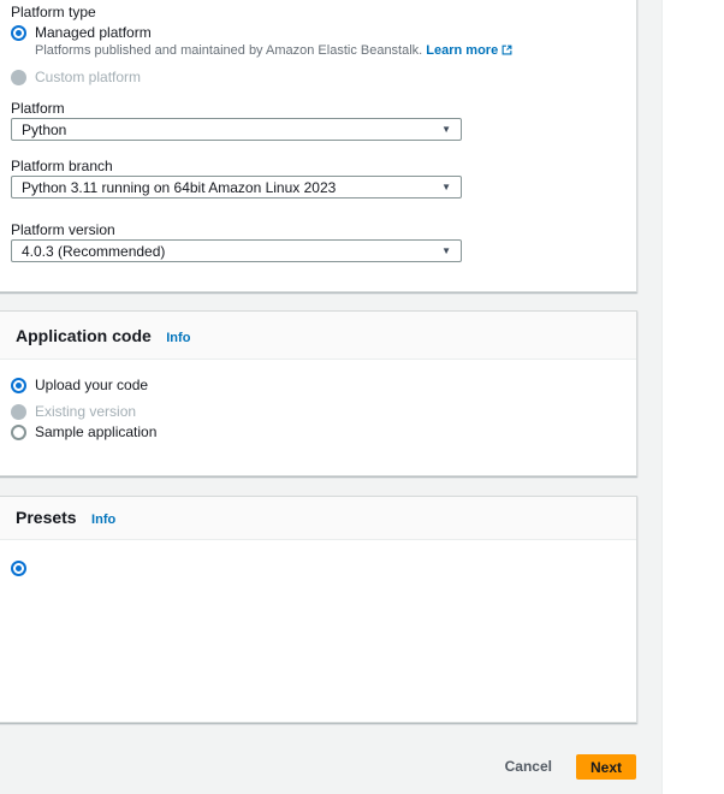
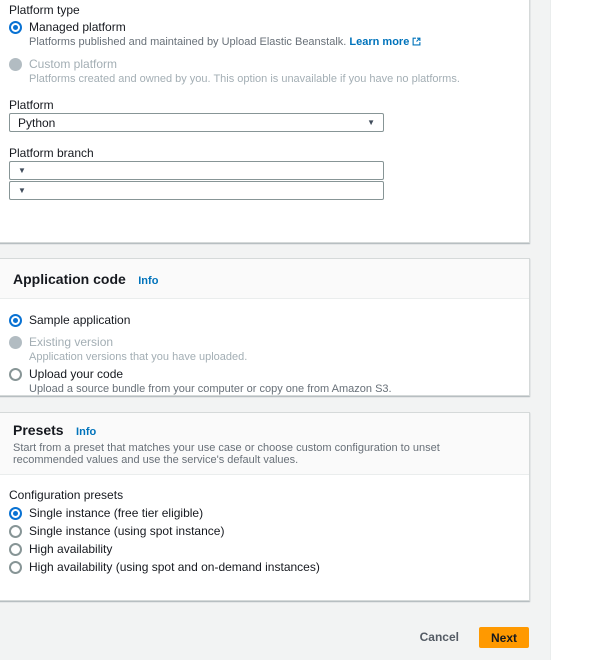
  Platform type
  Managed platform
- Platforms published and maintained by Amazon Elastic Beanstalk. Learn more
+ Platforms published and maintained by Upload Elastic Beanstalk. Learn more
  Custom platform
+ Platforms created and owned by you. This option is unavailable if you have no platforms.
  Platform
  Python
  ▼
  Platform branch
- Python 3.11 running on 64bit Amazon Linux 2023
  ▼
- Platform version
- 4.0.3 (Recommended)
  ▼
  Application code Info
- Upload your code
+ Sample application
  Existing version
+ Application versions that you have uploaded.
- Sample application
+ Upload your code
+ Upload a source bundle from your computer or copy one from Amazon S3.
  Presets Info
+ Start from a preset that matches your use case or choose custom configuration to unset recommended values and use the service's default values.
+ Configuration presets
+ Single instance (free tier eligible)
+ Single instance (using spot instance)
+ High availability
+ High availability (using spot and on-demand instances)
  Cancel
  Next
